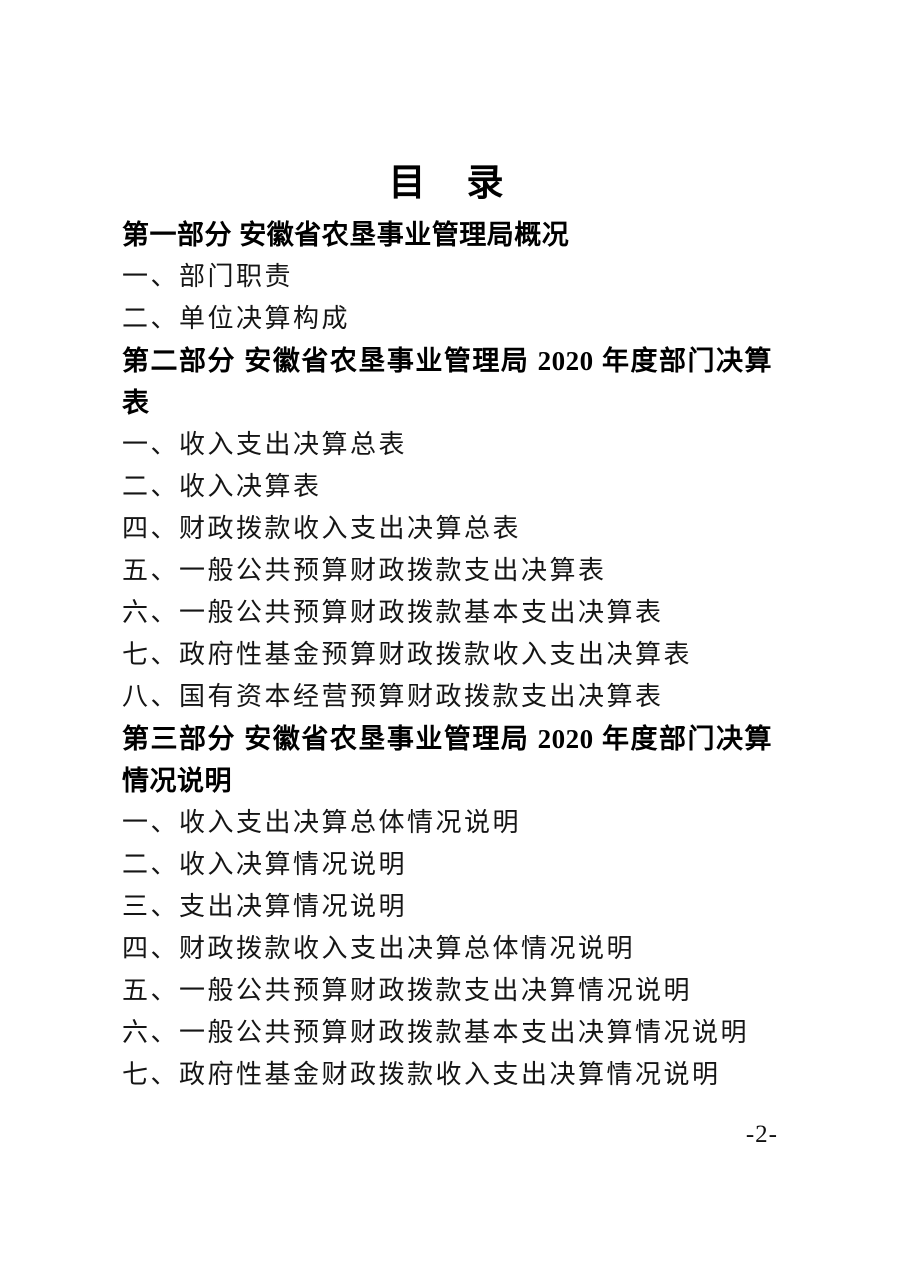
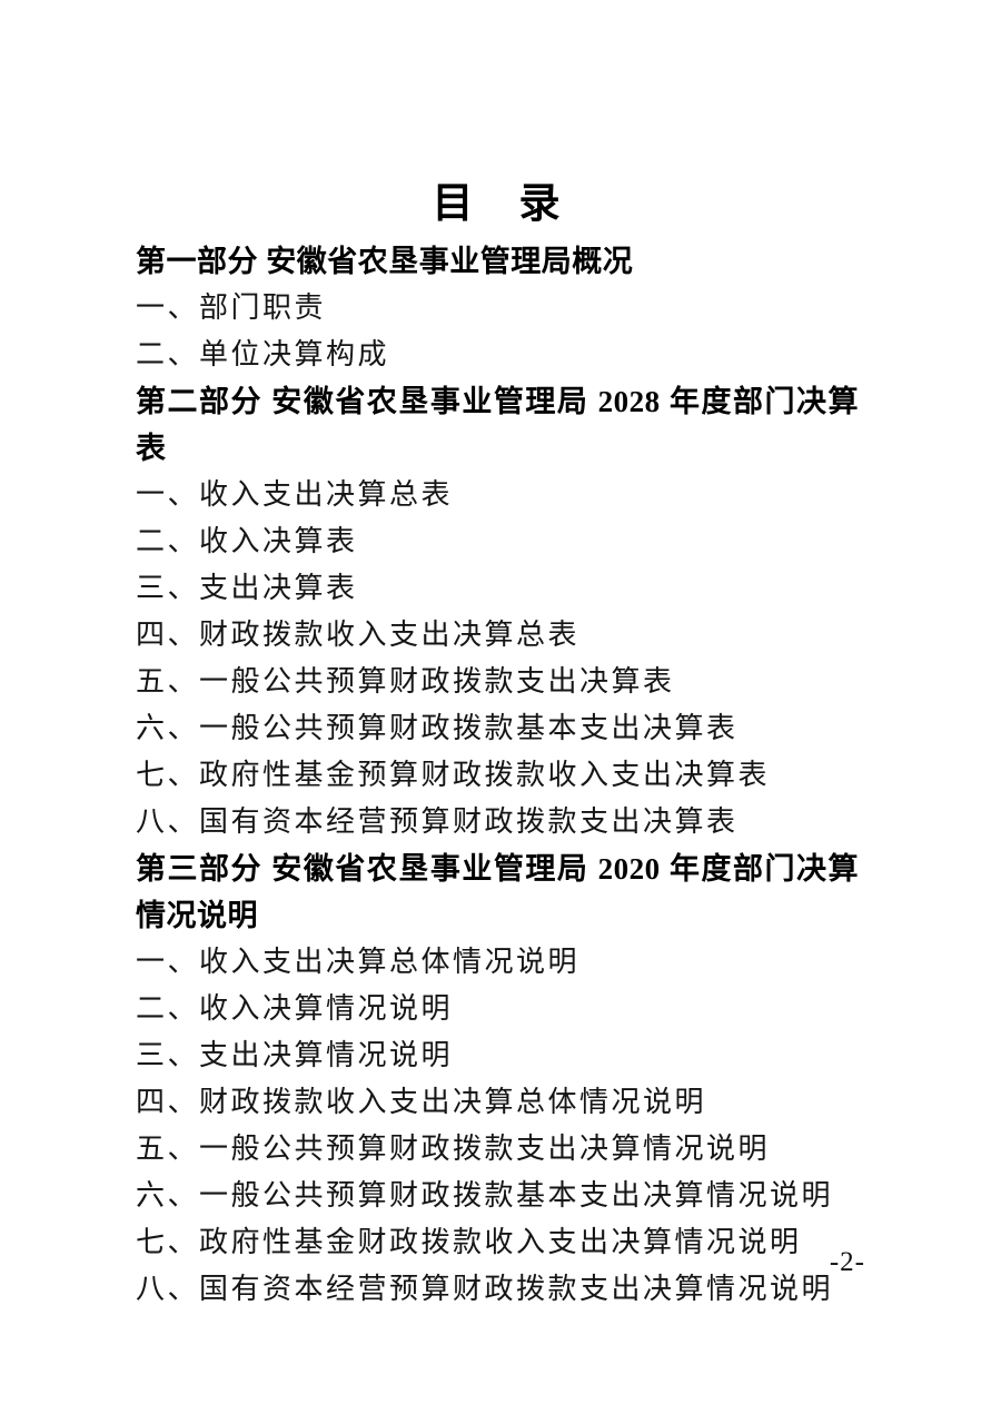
  目 录
  第一部分 安徽省农垦事业管理局概况
  一、部门职责
  二、单位决算构成
- 第二部分 安徽省农垦事业管理局 2020 年度部门决算表
+ 第二部分 安徽省农垦事业管理局 2028 年度部门决算表
  一、收入支出决算总表
  二、收入决算表
+ 三、支出决算表
  四、财政拨款收入支出决算总表
  五、一般公共预算财政拨款支出决算表
  六、一般公共预算财政拨款基本支出决算表
  七、政府性基金预算财政拨款收入支出决算表
  八、国有资本经营预算财政拨款支出决算表
  第三部分 安徽省农垦事业管理局 2020 年度部门决算情况说明
  一、收入支出决算总体情况说明
  二、收入决算情况说明
  三、支出决算情况说明
  四、财政拨款收入支出决算总体情况说明
  五、一般公共预算财政拨款支出决算情况说明
  六、一般公共预算财政拨款基本支出决算情况说明
  七、政府性基金财政拨款收入支出决算情况说明
+ 八、国有资本经营预算财政拨款支出决算情况说明
  -2-
